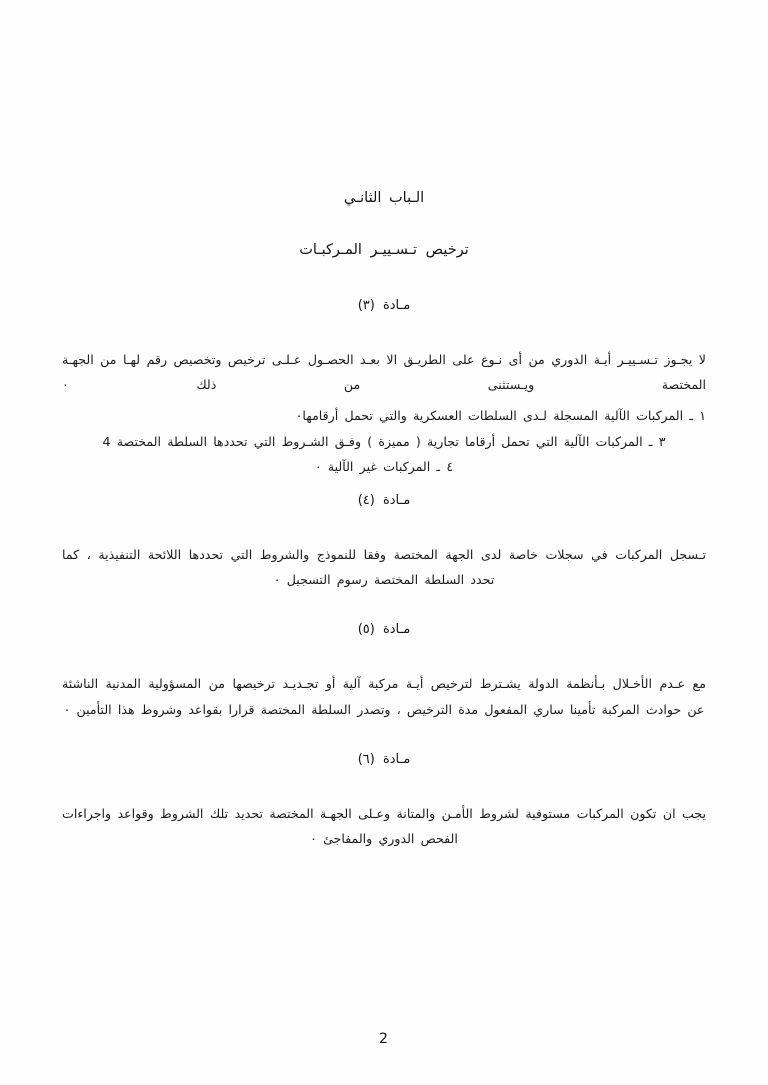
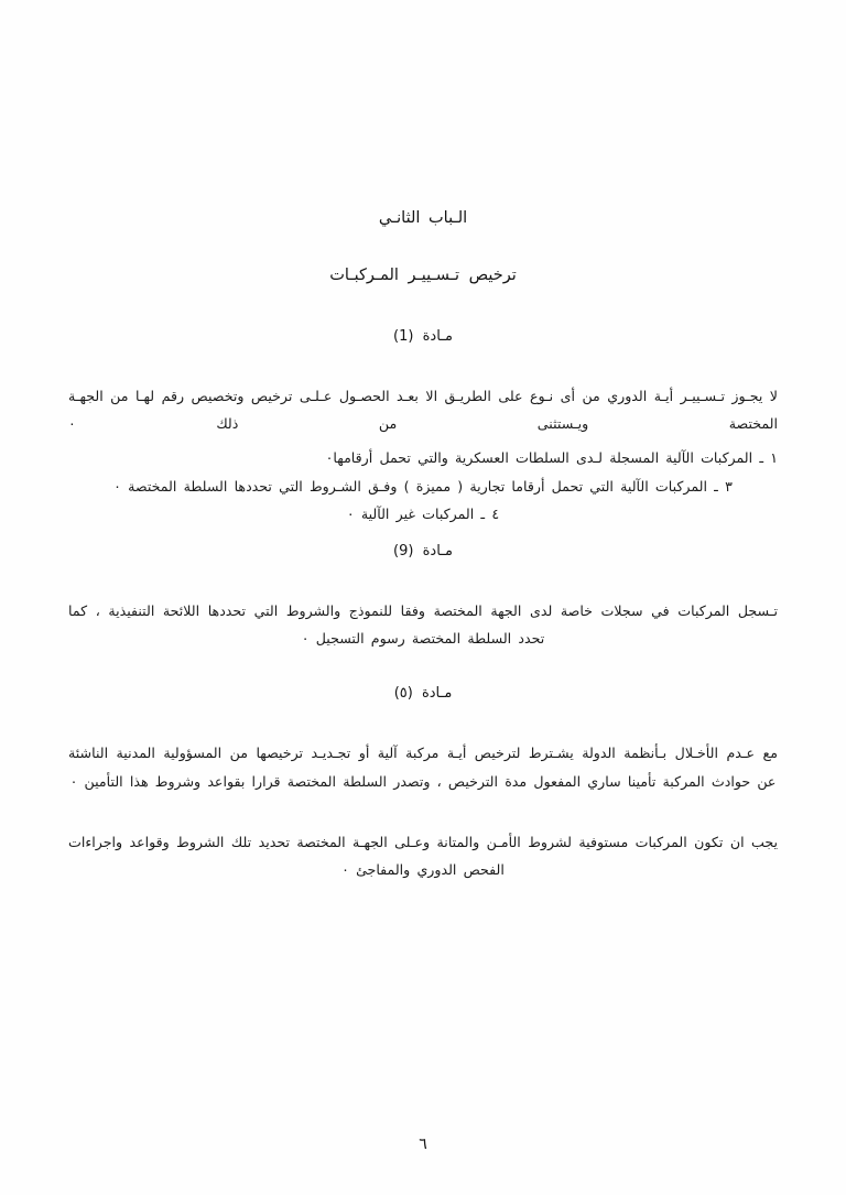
  الـباب الثانـي
  ترخيص تـسـييـر المـركبـات
- مـادة (٣)
+ مـادة (1)
  لا يجـوز تـسـييـر أيـة الدوري من أى نـوع على الطريـق الا بعـد الحصـول عـلـى ترخيص وتخصيص رقم لهـا من الجهـة المختصة ويـستثنى من ذلك ٠
  ١ ـ المركبات الآلية المسجلة لـدى السلطات العسكرية والتي تحمل أرقامها٠
- ٣ ـ المركبات الآلية التي تحمل أرقاما تجارية ( مميزة ) وفـق الشـروط التي تحددها السلطة المختصة 4
+ ٣ ـ المركبات الآلية التي تحمل أرقاما تجارية ( مميزة ) وفـق الشـروط التي تحددها السلطة المختصة ٠
  ٤ ـ المركبات غير الآلية ٠
- مـادة (٤)
+ مـادة (9)
  تـسجل المركبات في سجلات خاصة لدى الجهة المختصة وفقا للنموذج والشروط التي تحددها اللائحة التنفيذية ، كما تحدد السلطة المختصة رسوم التسجيل ٠
  مـادة (٥)
  مع عـدم الأخـلال بـأنظمة الدولة يشـترط لترخيص أيـة مركبة آلية أو تجـديـد ترخيصها من المسؤولية المدنية الناشئة عن حوادث المركبة تأمينا ساري المفعول مدة الترخيص ، وتصدر السلطة المختصة قرارا بقواعد وشروط هذا التأمين ٠
- مـادة (٦)
  يجب ان تكون المركبات مستوفية لشروط الأمـن والمتانة وعـلى الجهـة المختصة تحديد تلك الشروط وقواعد واجراءات الفحص الدوري والمفاجئ ٠
- 2
+ ٦
